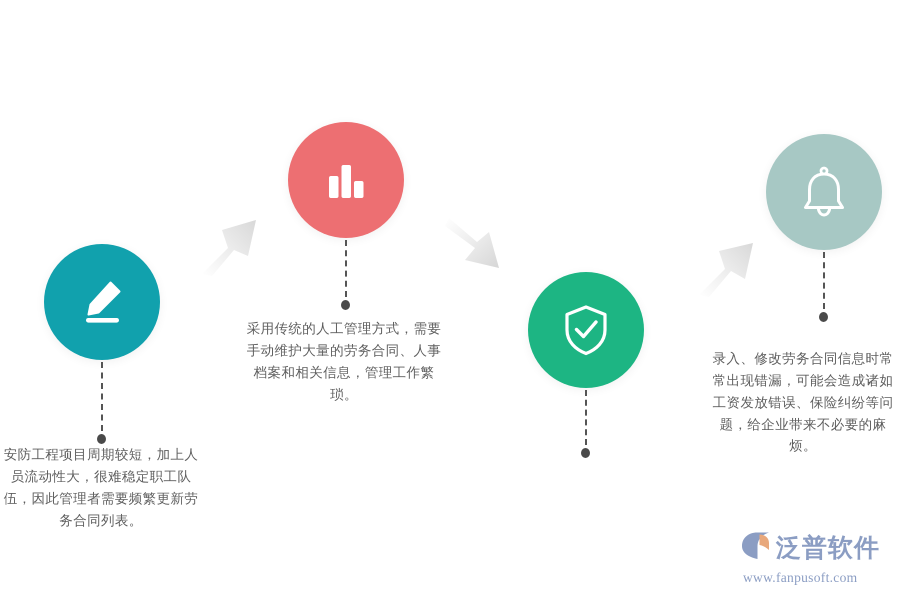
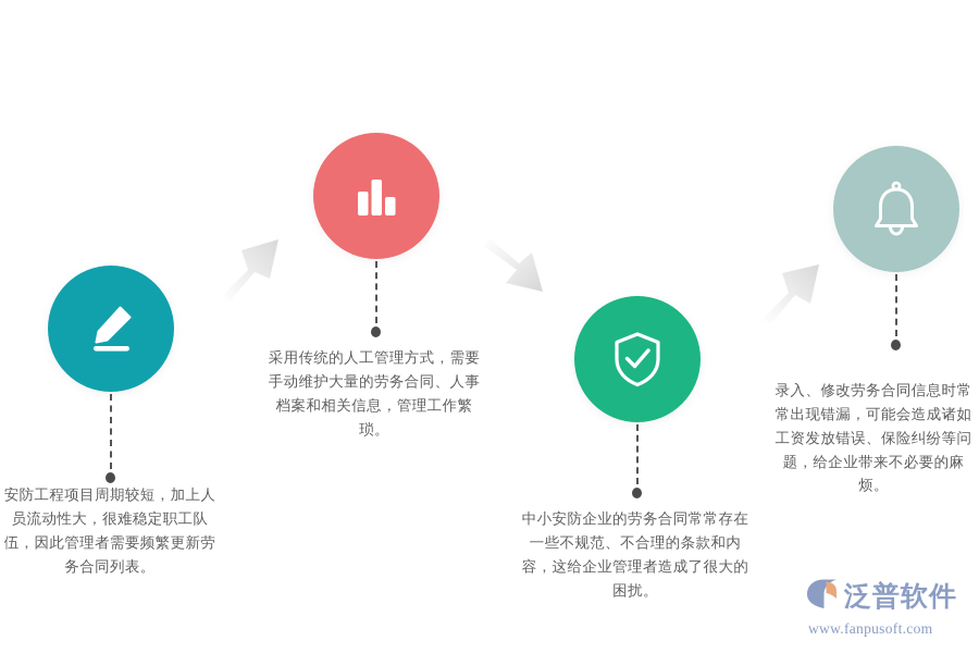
  安防工程项目周期较短，加上人员流动性大，很难稳定职工队伍，因此管理者需要频繁更新劳务合同列表。
  采用传统的人工管理方式，需要手动维护大量的劳务合同、人事档案和相关信息，管理工作繁琐。
+ 中小安防企业的劳务合同常常存在一些不规范、不合理的条款和内容，这给企业管理者造成了很大的困扰。
  录入、修改劳务合同信息时常常出现错漏，可能会造成诸如工资发放错误、保险纠纷等问题，给企业带来不必要的麻烦。
  泛普软件
  www.fanpusoft.com
